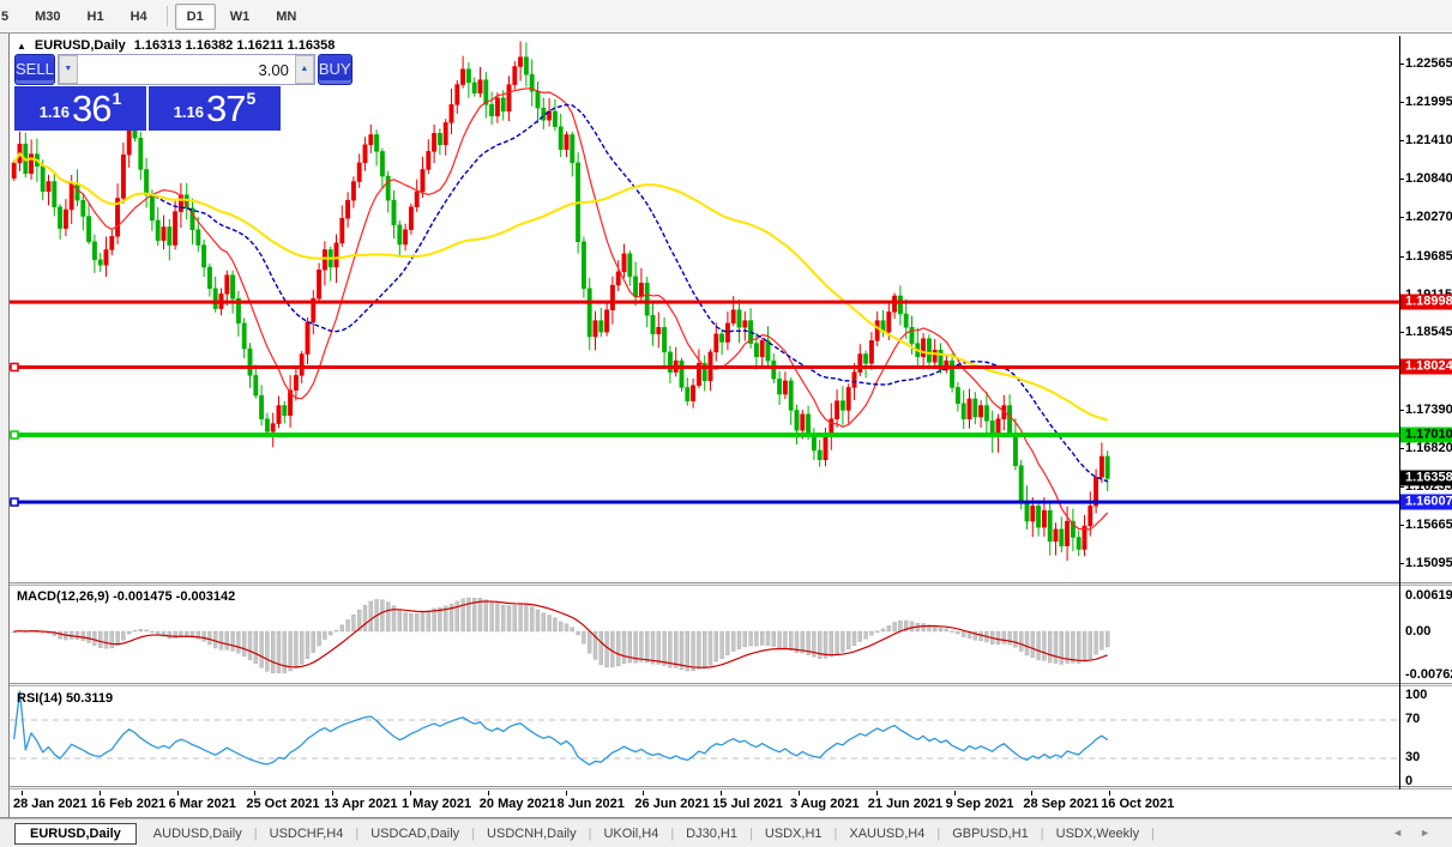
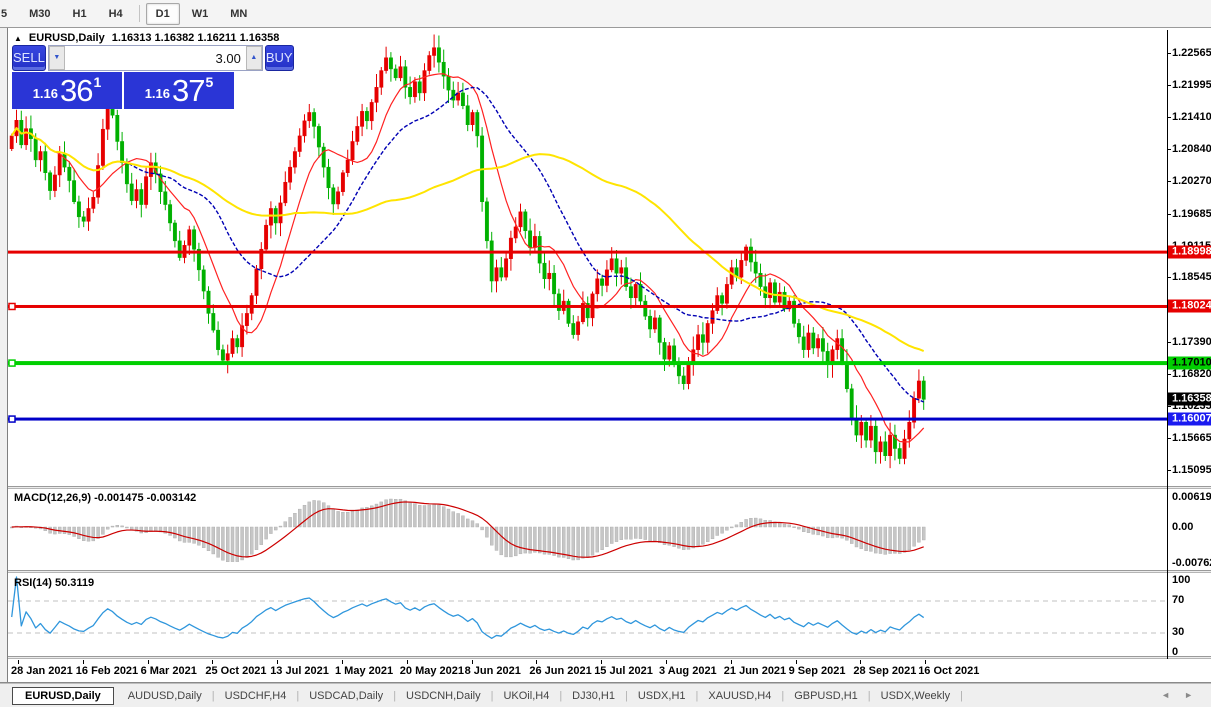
  5
  M30
  H1
  H4
  D1
  W1
  MN
  ▲
  EURUSD,Daily
  1.16313 1.16382 1.16211 1.16358
  SELL
  3.00
  BUY
  1.16
  36
  1
  1.16
  37
  5
  MACD(12,26,9) -0.001475 -0.003142
  RSI(14) 50.3119
  1.22565
  1.21995
  1.21410
  1.20840
  1.20270
  1.19685
  1.18545
  1.17390
  1.16820
  1.16235
  1.15665
  1.15095
  1.18998
  1.18024
  1.17010
  1.16358
  1.16007
  0.00619
  0.00
  -0.0076
  100
  70
  30
  0
  28 Jan 2021
  16 Feb 2021
  6 Mar 2021
  25 Oct 2021
- 13 Apr 2021
+ 13 Jul 2021
  1 May 2021
  20 May 2021
  8 Jun 2021
  26 Jun 2021
  15 Jul 2021
  3 Aug 2021
  21 Jun 2021
  9 Sep 2021
  28 Sep 2021
  16 Oct 2021
  EURUSD,Daily
  AUDUSD,Daily
  |
  USDCHF,H4
  |
  USDCAD,Daily
  |
  USDCNH,Daily
  |
  UKOil,H4
  |
  DJ30,H1
  |
  USDX,H1
  |
  XAUUSD,H4
  |
  GBPUSD,H1
  |
  USDX,Weekly
  |
  ◄
  ►
